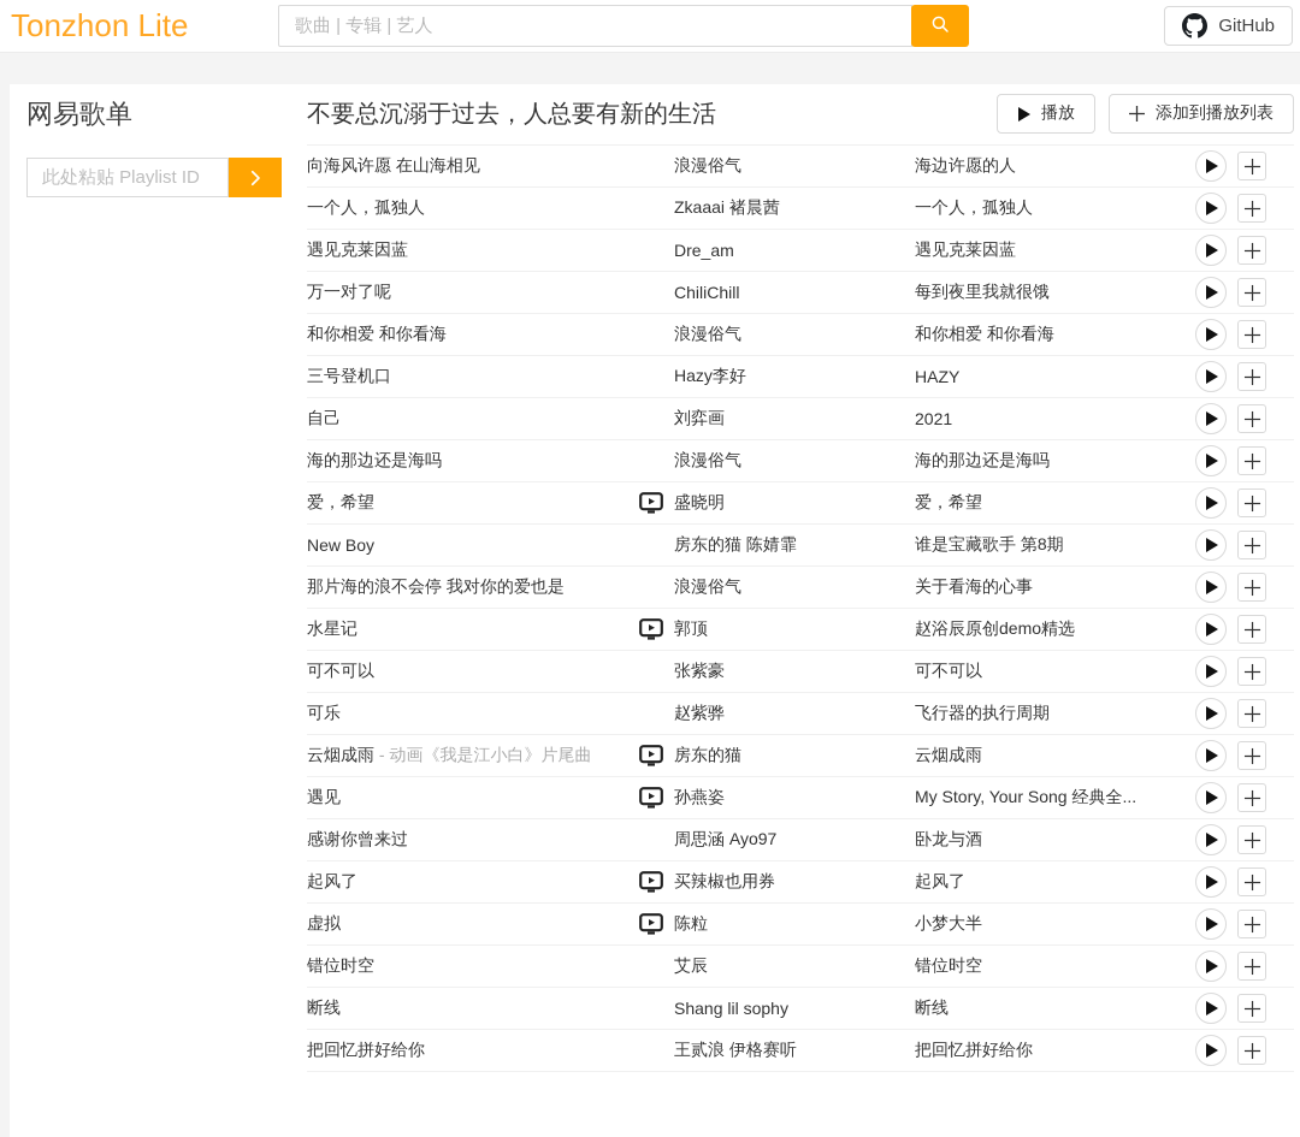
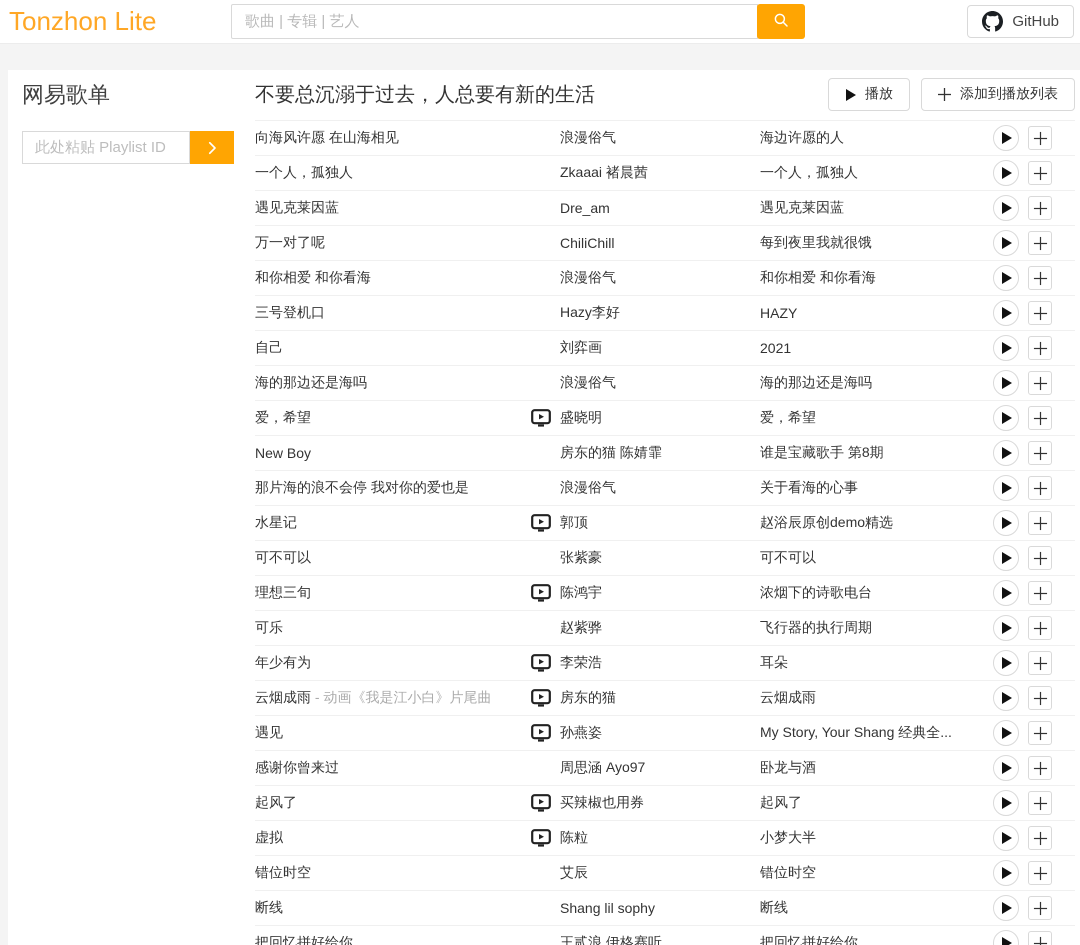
  Tonzhon Lite
  歌曲 | 专辑 | 艺人
  GitHub
  网易歌单
  此处粘贴 Playlist ID
  不要总沉溺于过去，人总要有新的生活
  播放
  添加到播放列表
  向海风许愿 在山海相见
  浪漫俗气
  海边许愿的人
  一个人，孤独人
  Zkaaai 褚晨茜
  一个人，孤独人
  遇见克莱因蓝
  Dre_am
  遇见克莱因蓝
  万一对了呢
  ChiliChill
  每到夜里我就很饿
  和你相爱 和你看海
  浪漫俗气
  和你相爱 和你看海
  三号登机口
  Hazy李好
  HAZY
  自己
  刘弈画
  2021
  海的那边还是海吗
  浪漫俗气
  海的那边还是海吗
  爱，希望
  盛晓明
  爱，希望
  New Boy
  房东的猫 陈婧霏
  谁是宝藏歌手 第8期
  那片海的浪不会停 我对你的爱也是
  浪漫俗气
  关于看海的心事
  水星记
  郭顶
  赵浴辰原创demo精选
  可不可以
  张紫豪
  可不可以
+ 理想三旬
+ 陈鸿宇
+ 浓烟下的诗歌电台
  可乐
  赵紫骅
  飞行器的执行周期
+ 年少有为
+ 李荣浩
+ 耳朵
  云烟成雨 - 动画《我是江小白》片尾曲
  房东的猫
  云烟成雨
  遇见
  孙燕姿
- My Story, Your Song 经典全...
+ My Story, Your Shang 经典全...
  感谢你曾来过
  周思涵 Ayo97
  卧龙与酒
  起风了
  买辣椒也用券
  起风了
  虚拟
  陈粒
  小梦大半
  错位时空
  艾辰
  错位时空
  断线
  Shang lil sophy
  断线
  把回忆拼好给你
  王贰浪 伊格赛听
  把回忆拼好给你
